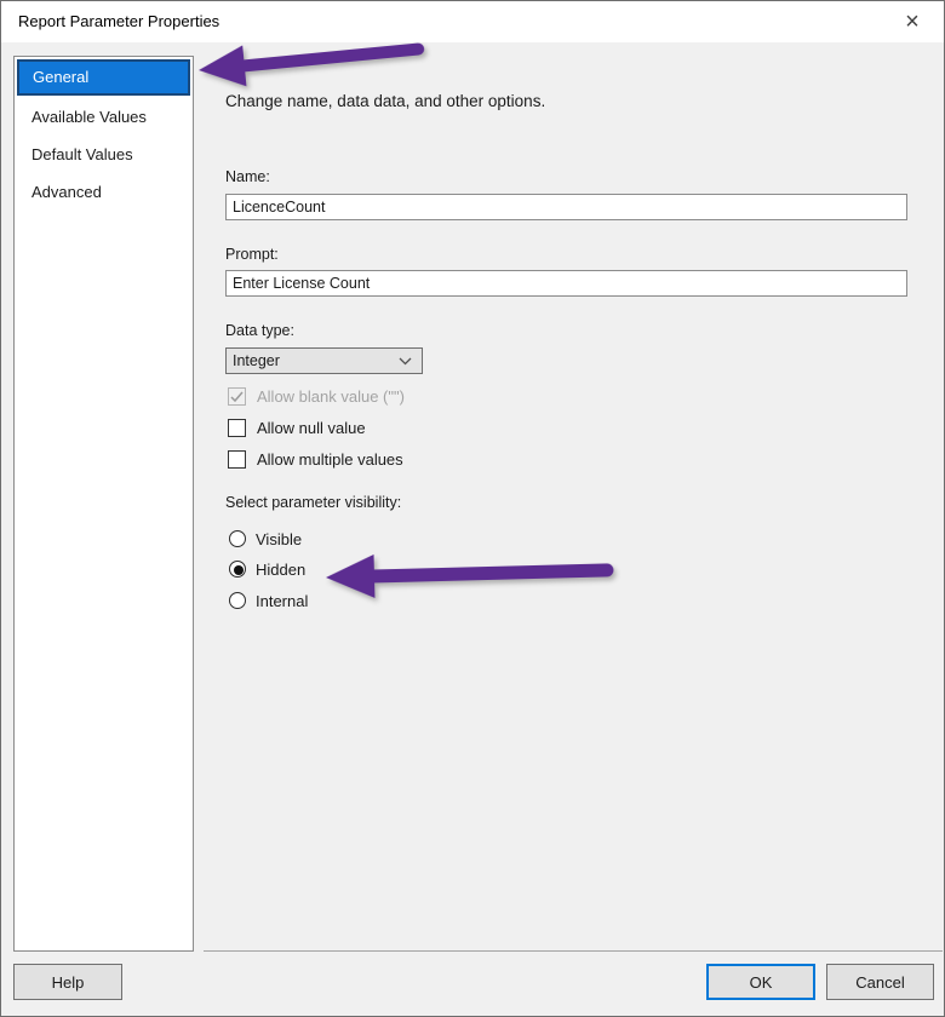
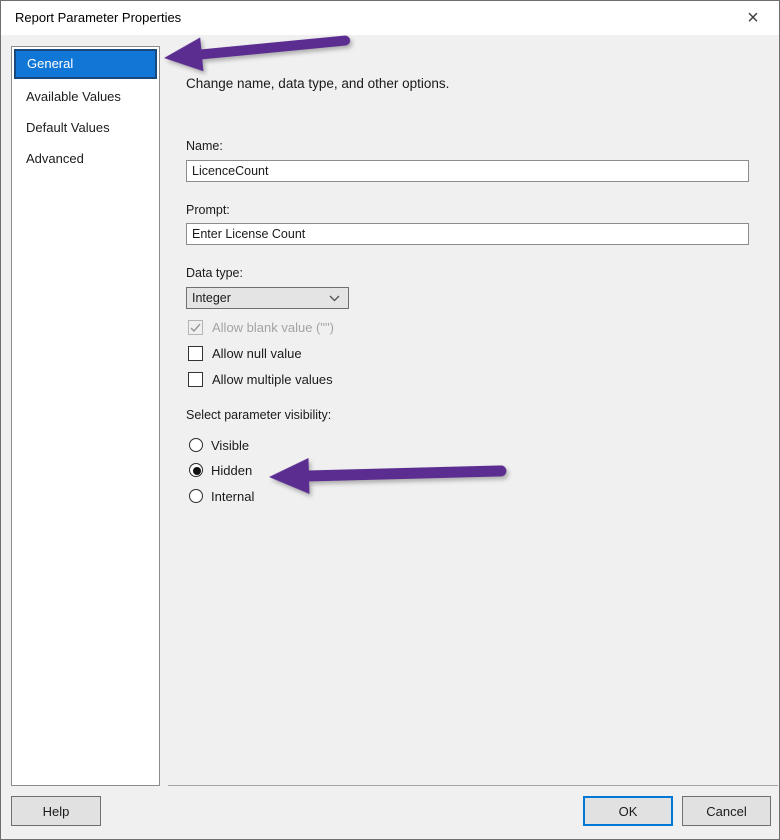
  Report Parameter Properties
  ×
  General
  Available Values
  Default Values
  Advanced
- Change name, data data, and other options.
+ Change name, data type, and other options.
  Name:
  LicenceCount
  Prompt:
  Enter License Count
  Data type:
  Integer
  Allow blank value ("")
  Allow null value
  Allow multiple values
  Select parameter visibility:
  Visible
  Hidden
  Internal
  Help
  OK
  Cancel
